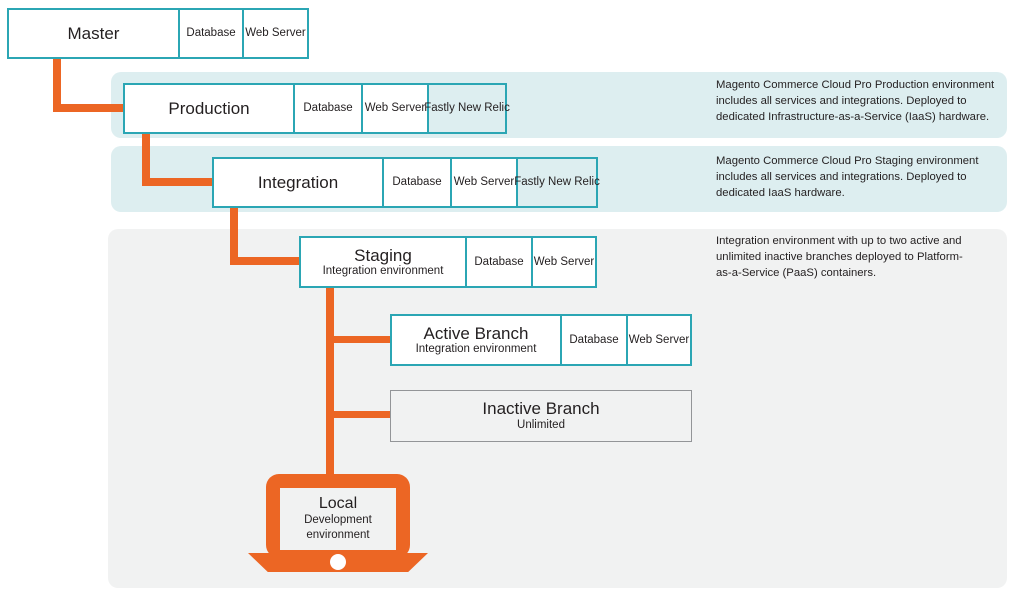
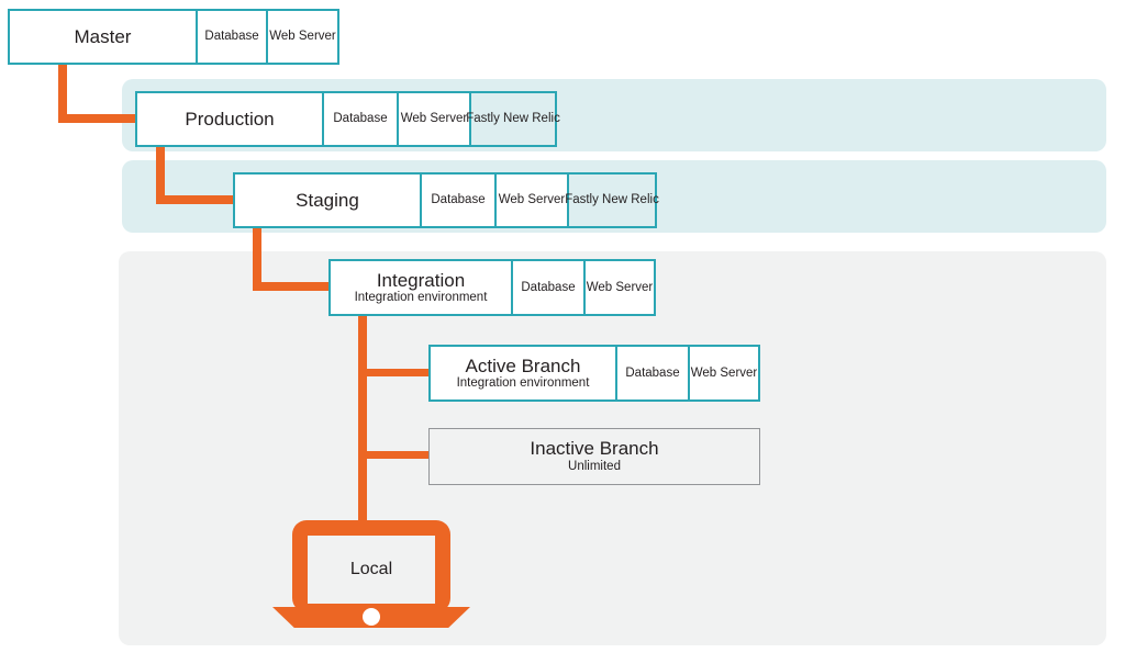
  Master
  Database
  Web Server
  Production
  Database
  Web Server
  Fastly New Relic
- Integration
+ Staging
  Database
  Web Server
  Fastly New Relic
- Staging
+ Integration
  Integration environment
  Database
  Web Server
  Active Branch
  Integration environment
  Database
  Web Server
  Inactive Branch
  Unlimited
  Local
- Development environment
- Magento Commerce Cloud Pro Production environment includes all services and integrations. Deployed to dedicated Infrastructure-as-a-Service (IaaS) hardware.
- Magento Commerce Cloud Pro Staging environment includes all services and integrations. Deployed to dedicated IaaS hardware.
- Integration environment with up to two active and unlimited inactive branches deployed to Platform-as-a-Service (PaaS) containers.
